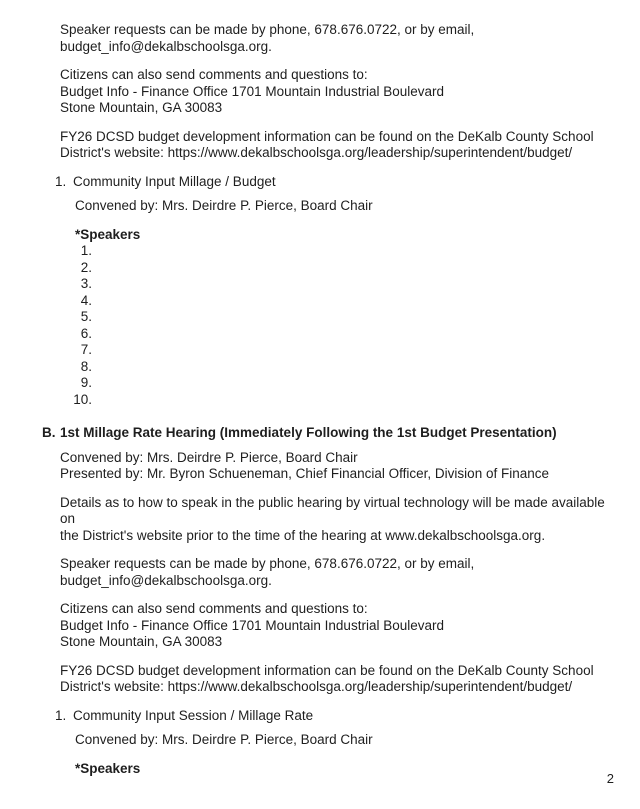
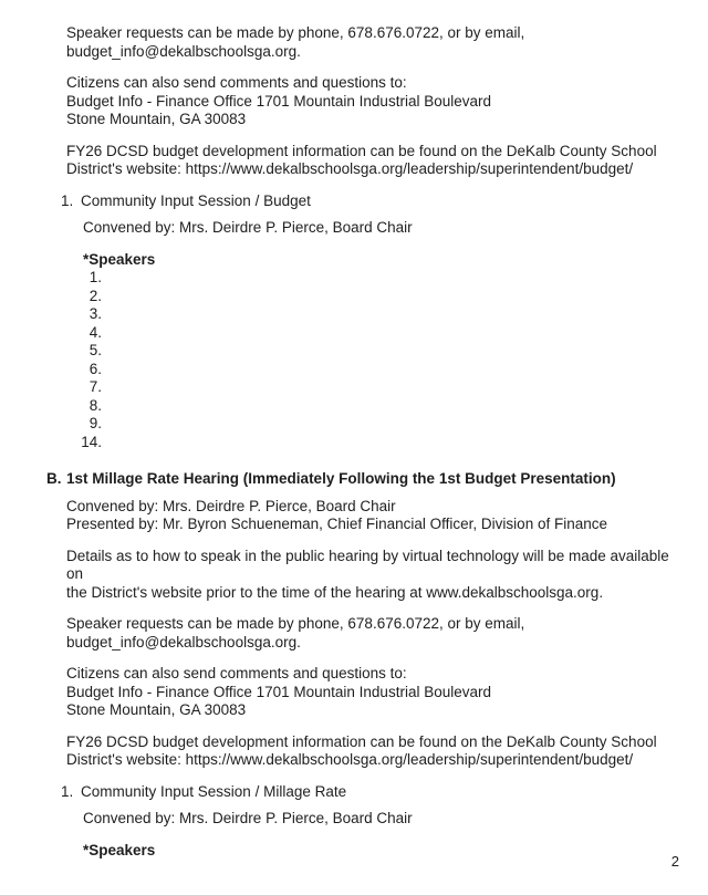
  Speaker requests can be made by phone, 678.676.0722, or by email,
  budget_info@dekalbschoolsga.org.
  Citizens can also send comments and questions to:
  Budget Info - Finance Office 1701 Mountain Industrial Boulevard
  Stone Mountain, GA 30083
  FY26 DCSD budget development information can be found on the DeKalb County School
  District's website: https://www.dekalbschoolsga.org/leadership/superintendent/budget/
  1.
- Community Input Millage / Budget
+ Community Input Session / Budget
  Convened by: Mrs. Deirdre P. Pierce, Board Chair
  *Speakers
  1.
  2.
  3.
  4.
  5.
  6.
  7.
  8.
  9.
- 10.
+ 14.
  B.
  1st Millage Rate Hearing (Immediately Following the 1st Budget Presentation)
  Convened by: Mrs. Deirdre P. Pierce, Board Chair
  Presented by: Mr. Byron Schueneman, Chief Financial Officer, Division of Finance
  Details as to how to speak in the public hearing by virtual technology will be made available on
  the District's website prior to the time of the hearing at www.dekalbschoolsga.org.
  Speaker requests can be made by phone, 678.676.0722, or by email,
  budget_info@dekalbschoolsga.org.
  Citizens can also send comments and questions to:
  Budget Info - Finance Office 1701 Mountain Industrial Boulevard
  Stone Mountain, GA 30083
  FY26 DCSD budget development information can be found on the DeKalb County School
  District's website: https://www.dekalbschoolsga.org/leadership/superintendent/budget/
  1.
  Community Input Session / Millage Rate
  Convened by: Mrs. Deirdre P. Pierce, Board Chair
  *Speakers
  2
